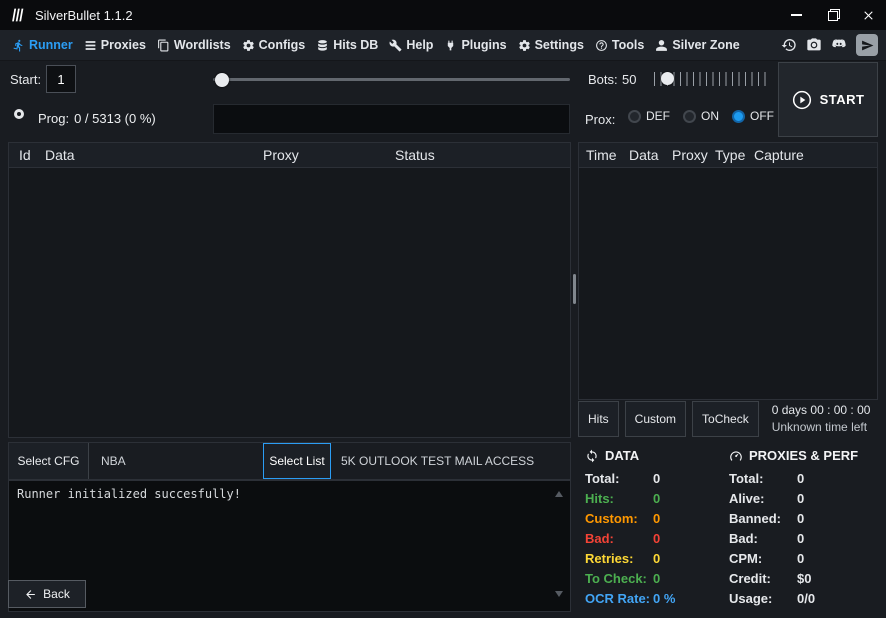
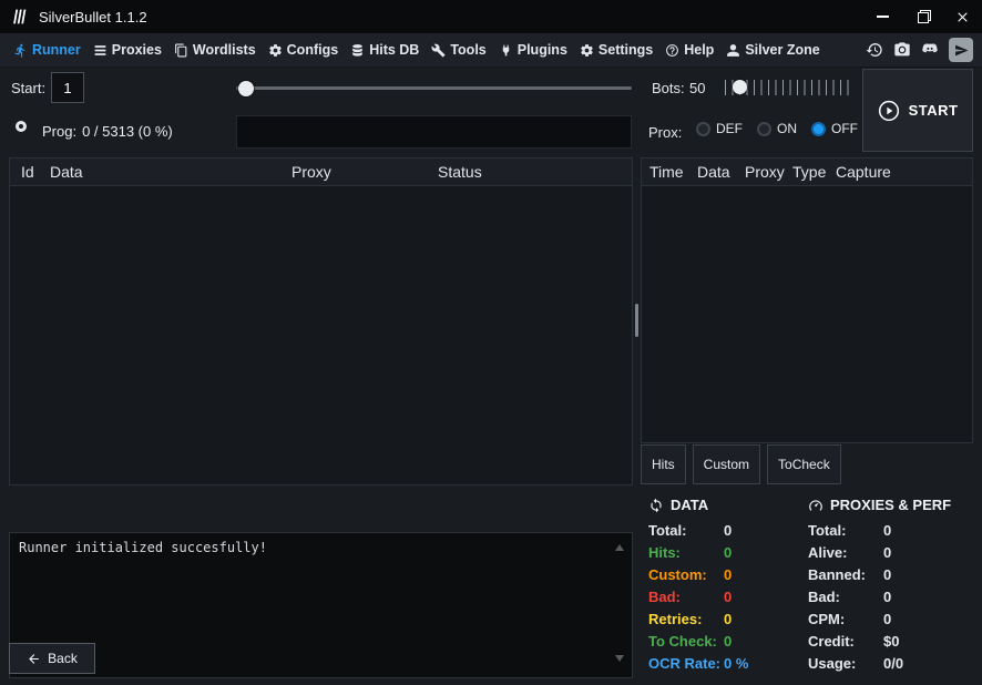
  SilverBullet 1.1.2
  Runner
  Proxies
  Wordlists
  Configs
  Hits DB
- Help
+ Tools
  Plugins
  Settings
- Tools
+ Help
  Silver Zone
  Start:
  1
  Bots:
  50
  START
  Prog:
  0 / 5313 (0 %)
  Prox:
  DEF
  ON
  OFF
  Id
  Data
  Proxy
  Status
  Time
  Data
  Proxy
  Type
  Capture
  Hits
  Custom
  ToCheck
- 0 days 00 : 00 : 00
- Unknown time left
- Select CFG
- NBA
- Select List
- 5K OUTLOOK TEST MAIL ACCESS
  Runner initialized succesfully!
  Back
  DATA
  Total: 0
  Hits: 0
  Custom: 0
  Bad: 0
  Retries: 0
  To Check: 0
  OCR Rate: 0 %
  PROXIES & PERF
  Total: 0
  Alive: 0
  Banned: 0
  Bad: 0
  CPM: 0
  Credit: $0
  Usage: 0/0
